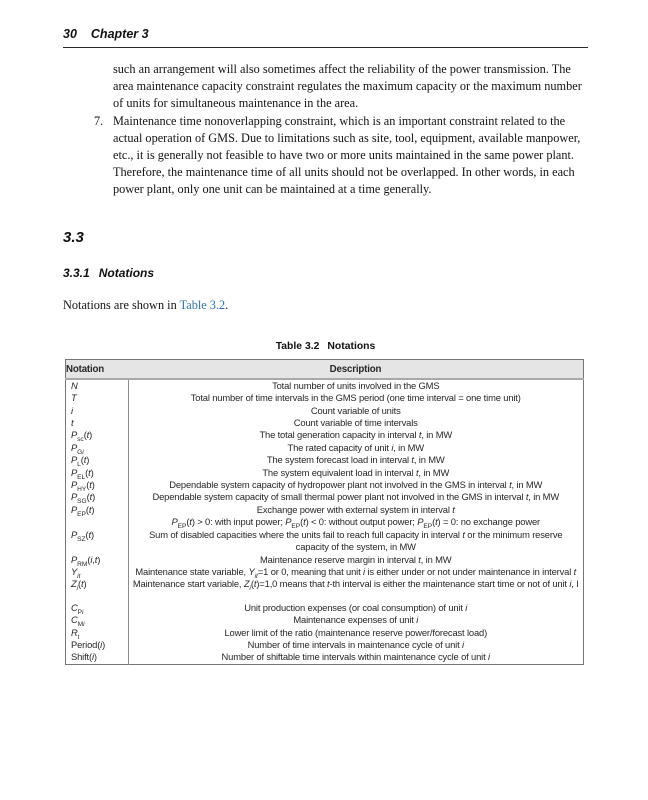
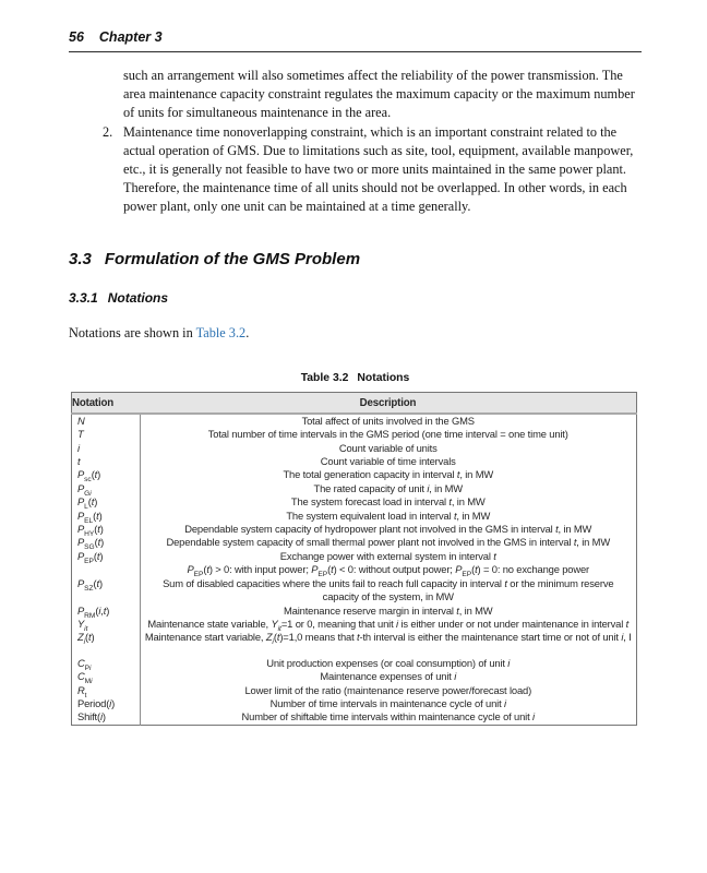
- 30
+ 56
  Chapter 3
  such an arrangement will also sometimes affect the reliability of the power transmission. The area maintenance capacity constraint regulates the maximum capacity or the maximum number of units for simultaneous maintenance in the area.
- 7.
+ 2.
  Maintenance time nonoverlapping constraint, which is an important constraint related to the actual operation of GMS. Due to limitations such as site, tool, equipment, available manpower, etc., it is generally not feasible to have two or more units maintained in the same power plant. Therefore, the maintenance time of all units should not be overlapped. In other words, in each power plant, only one unit can be maintained at a time generally.
  3.3
+ Formulation of the GMS Problem
  3.3.1
  Notations
  Notations are shown in Table 3.2.
  Table 3.2 Notations
  Notation	Description
- N	Total number of units involved in the GMS
+ N	Total affect of units involved in the GMS
  T	Total number of time intervals in the GMS period (one time interval = one time unit)
  i	Count variable of units
  t	Count variable of time intervals
  P (t)	The total generation capacity in interval t, in MW
  P	The rated capacity of unit i, in MW
  P (t)	The system forecast load in interval t, in MW
  P (t)	The system equivalent load in interval t, in MW
  P (t)	Dependable system capacity of hydropower plant not involved in the GMS in interval t, in MW
  P (t)	Dependable system capacity of small thermal power plant not involved in the GMS in interval t, in MW
  P (t)	Exchange power with external system in interval tP (t) > 0: with input power; P (t) < 0: without output power; P (t) = 0: no exchange power
  P (t)	Sum of disabled capacities where the units fail to reach full capacity in interval t or the minimum reserve capacity of the system, in MW
  P (i,t)	Maintenance reserve margin in interval t, in MW
  Y	Maintenance state variable, Y =1 or 0, meaning that unit i is either under or not under maintenance in interval t
  Z (t)	Maintenance start variable, Z (t)=1,0 means that t-th interval is either the maintenance start time or not of unit i, I
  C	Unit production expenses (or coal consumption) of unit i
  C	Maintenance expenses of unit i
  R	Lower limit of the ratio (maintenance reserve power/forecast load)
  Period(i)	Number of time intervals in maintenance cycle of unit i
  Shift(i)	Number of shiftable time intervals within maintenance cycle of unit i
